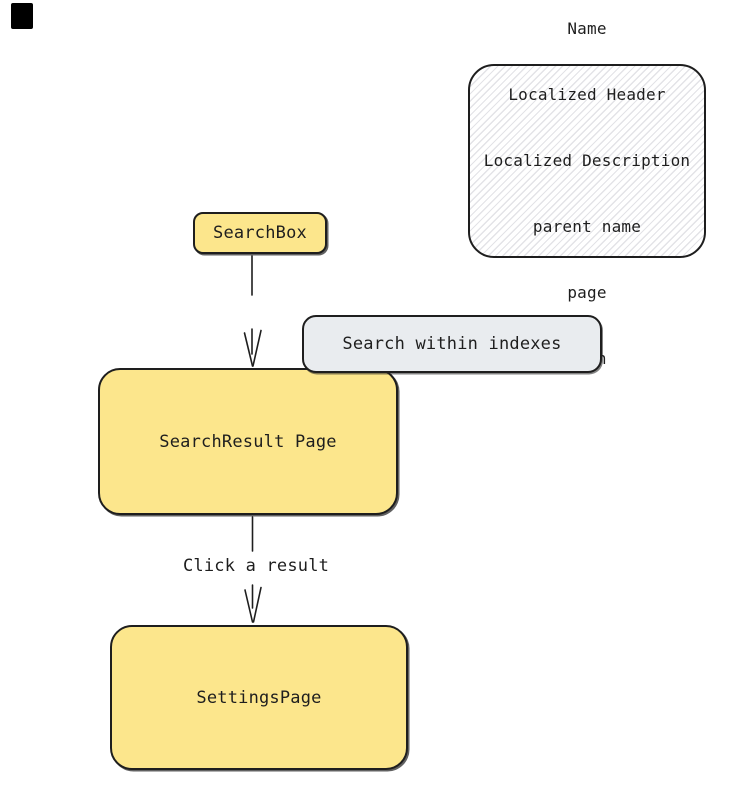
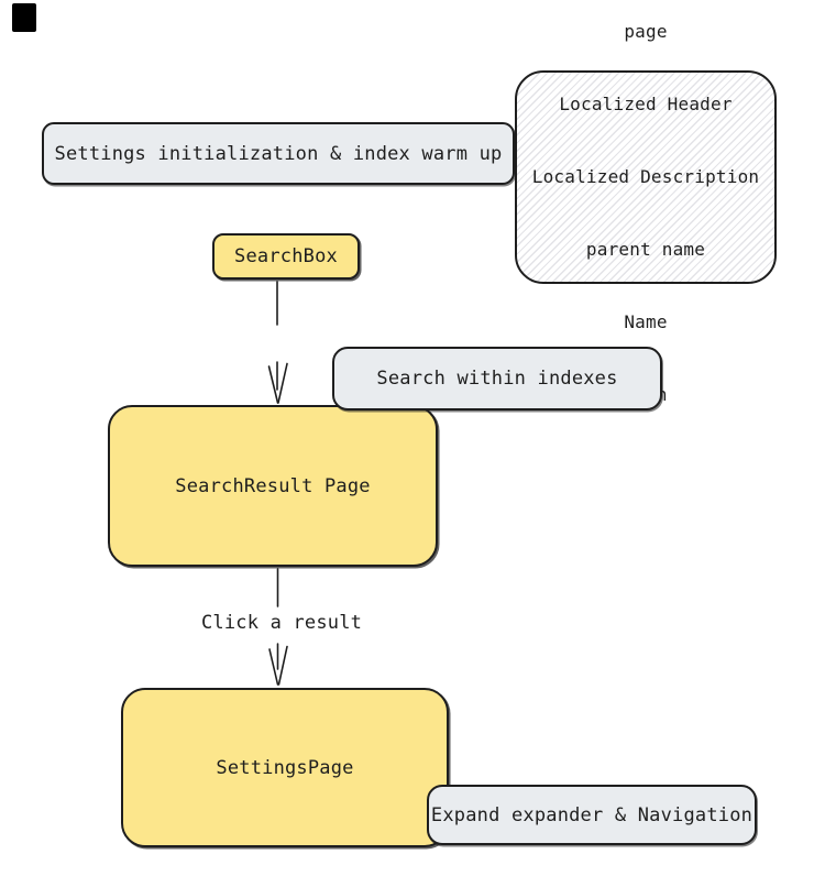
- Name
+ page
  Localized Header
  Localized Description
  parent name
- page
+ Name
+ Settings initialization & index warm up
  SearchBox
  Search within indexes
  SearchResult Page
  Click a result
  SettingsPage
+ Expand expander & Navigation
